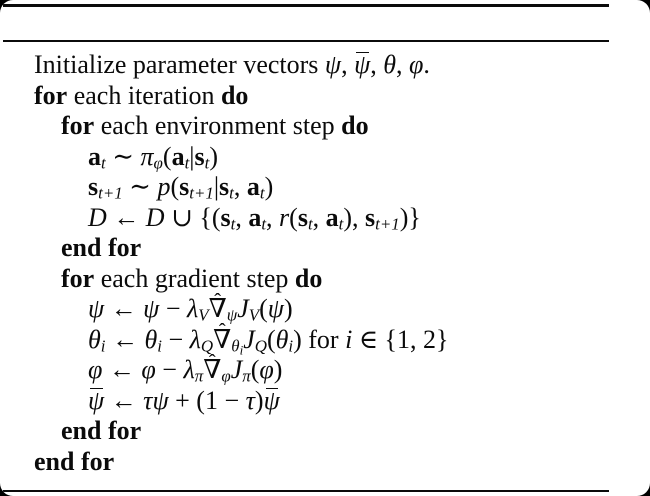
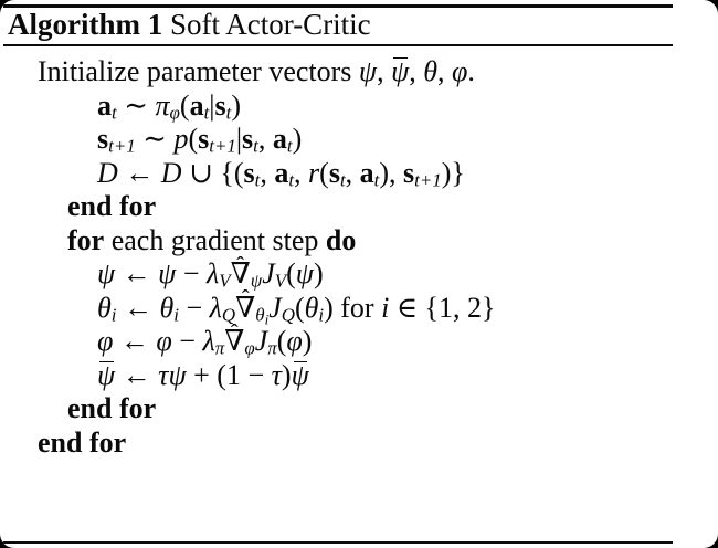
+ Algorithm 1 Soft Actor-Critic
  Initialize parameter vectors ψ, ψ, θ, φ.
- for each iteration do
- for each environment step do
  at ∼ πφ(at|st)
  st+1 ∼ p(st+1|st, at)
  D ← D ∪ {(st, at, r(st, at), st+1)}
  end for
  for each gradient step do
  ψ ← ψ − λV∇ψJV(ψ)
  θi ← θi − λQ∇θiJQ(θi) for i ∈ {1, 2}
  φ ← φ − λπ∇φJπ(φ)
  ψ ← τψ + (1 − τ)ψ
  end for
  end for
